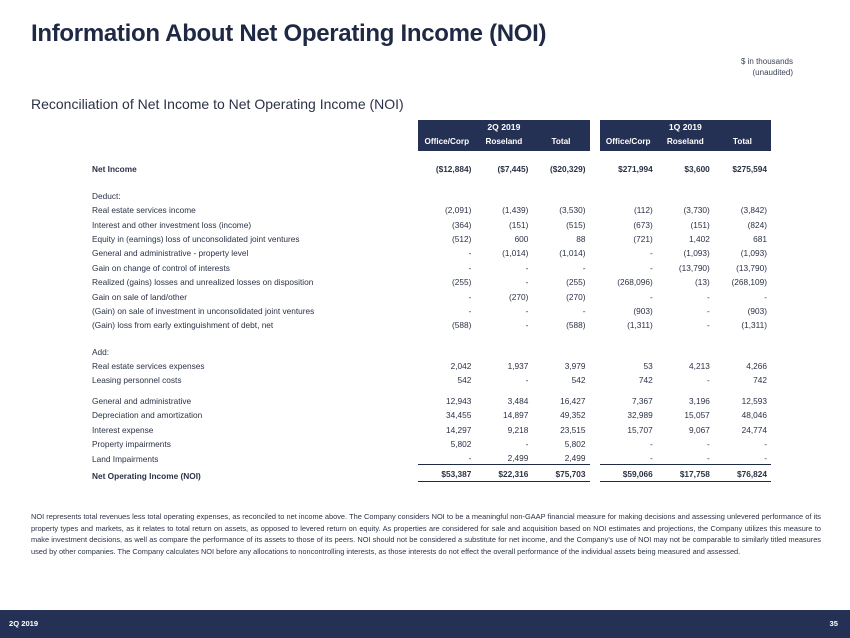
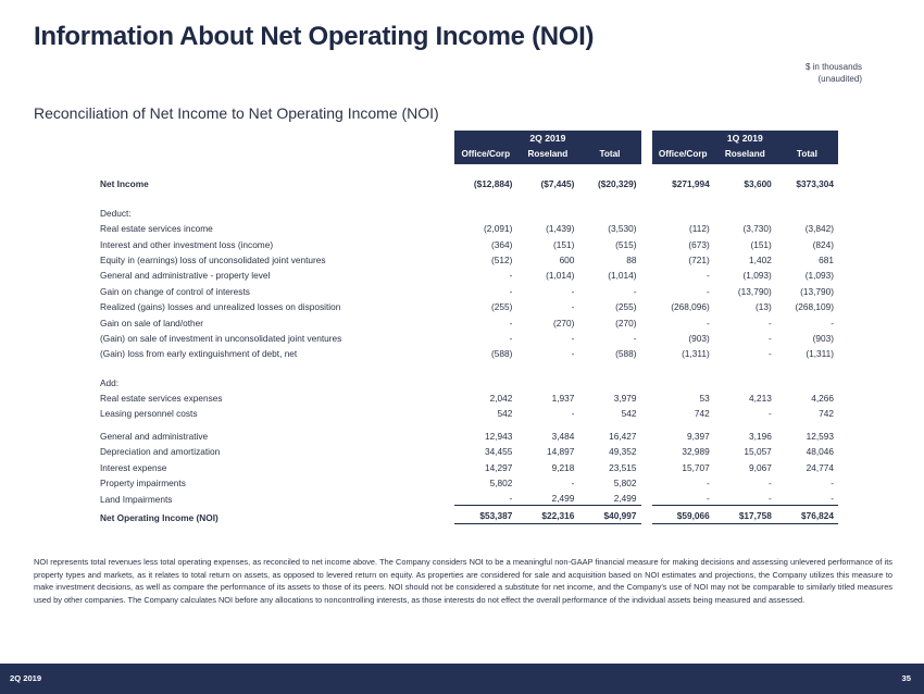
  Information About Net Operating Income (NOI)
  $ in thousands
  (unaudited)
  Reconciliation of Net Income to Net Operating Income (NOI)
  	2Q 2019		1Q 2019
  	Office/Corp	Roseland	Total		Office/Corp	Roseland	Total
- Net Income	($12,884)	($7,445)	($20,329)		$271,994	$3,600	$275,594
+ Net Income	($12,884)	($7,445)	($20,329)		$271,994	$3,600	$373,304
  Deduct:
  Real estate services income	(2,091)	(1,439)	(3,530)		(112)	(3,730)	(3,842)
  Interest and other investment loss (income)	(364)	(151)	(515)		(673)	(151)	(824)
  Equity in (earnings) loss of unconsolidated joint ventures	(512)	600	88		(721)	1,402	681
  General and administrative - property level	-	(1,014)	(1,014)		-	(1,093)	(1,093)
  Gain on change of control of interests	-	-	-		-	(13,790)	(13,790)
  Realized (gains) losses and unrealized losses on disposition	(255)	-	(255)		(268,096)	(13)	(268,109)
  Gain on sale of land/other	-	(270)	(270)		-	-	-
  (Gain) on sale of investment in unconsolidated joint ventures	-	-	-		(903)	-	(903)
  (Gain) loss from early extinguishment of debt, net	(588)	-	(588)		(1,311)	-	(1,311)
  Add:
  Real estate services expenses	2,042	1,937	3,979		53	4,213	4,266
  Leasing personnel costs	542	-	542		742	-	742
- General and administrative	12,943	3,484	16,427		7,367	3,196	12,593
+ General and administrative	12,943	3,484	16,427		9,397	3,196	12,593
  Depreciation and amortization	34,455	14,897	49,352		32,989	15,057	48,046
  Interest expense	14,297	9,218	23,515		15,707	9,067	24,774
  Property impairments	5,802	-	5,802		-	-	-
  Land Impairments	-	2,499	2,499		-	-	-
- Net Operating Income (NOI)	$53,387	$22,316	$75,703		$59,066	$17,758	$76,824
+ Net Operating Income (NOI)	$53,387	$22,316	$40,997		$59,066	$17,758	$76,824
  NOI represents total revenues less total operating expenses, as reconciled to net income above. The Company considers NOI to be a meaningful non-GAAP financial measure for making decisions and assessing unlevered performance of its property types and markets, as it relates to total return on assets, as opposed to levered return on equity. As properties are considered for sale and acquisition based on NOI estimates and projections, the Company utilizes this measure to make investment decisions, as well as compare the performance of its assets to those of its peers. NOI should not be considered a substitute for net income, and the Company’s use of NOI may not be comparable to similarly titled measures used by other companies. The Company calculates NOI before any allocations to noncontrolling interests, as those interests do not effect the overall performance of the individual assets being measured and assessed.
  2Q 2019
  35
